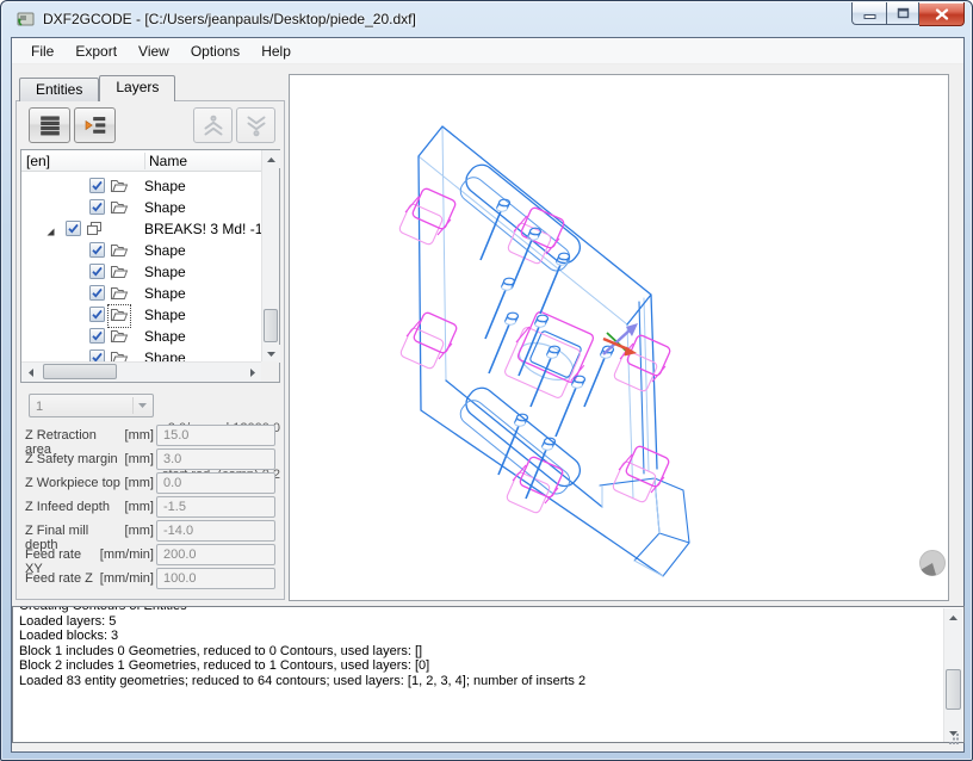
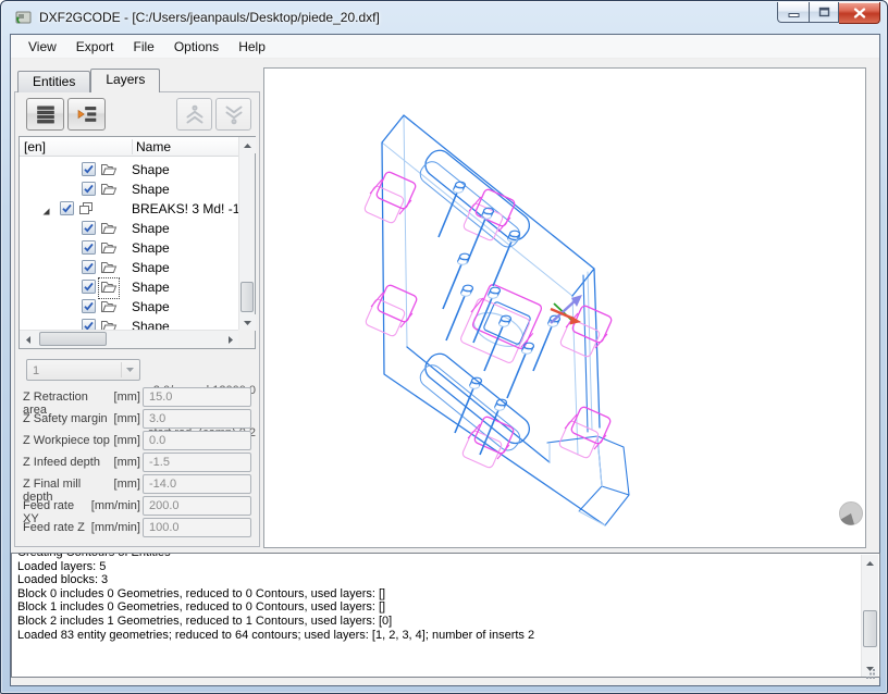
  DXF2GCODE - [C:/Users/jeanpauls/Desktop/piede_20.dxf]
- File
+ View
  Export
- View
+ File
  Options
  Help
  Entities
  Layers
  [en]
  Name
  Shape
  Shape
  BREAKS! 3 Md! -1
  Shape
  Shape
  Shape
  Shape
  Shape
  Shape
  1
  Z Retraction area
  [mm]
  15.0
  Z Safety margin
  [mm]
  3.0
  Z Workpiece top
  [mm]
  0.0
  Z Infeed depth
  [mm]
  -1.5
  Z Final mill depth
  [mm]
  -14.0
  Feed rate XY
  [mm/min]
  200.0
  Feed rate Z
  [mm/min]
  100.0
  Loaded layers: 5
  Loaded blocks: 3
+ Block 0 includes 0 Geometries, reduced to 0 Contours, used layers: []
  Block 1 includes 0 Geometries, reduced to 0 Contours, used layers: []
  Block 2 includes 1 Geometries, reduced to 1 Contours, used layers: [0]
  Loaded 83 entity geometries; reduced to 64 contours; used layers: [1, 2, 3, 4]; number of inserts 2
